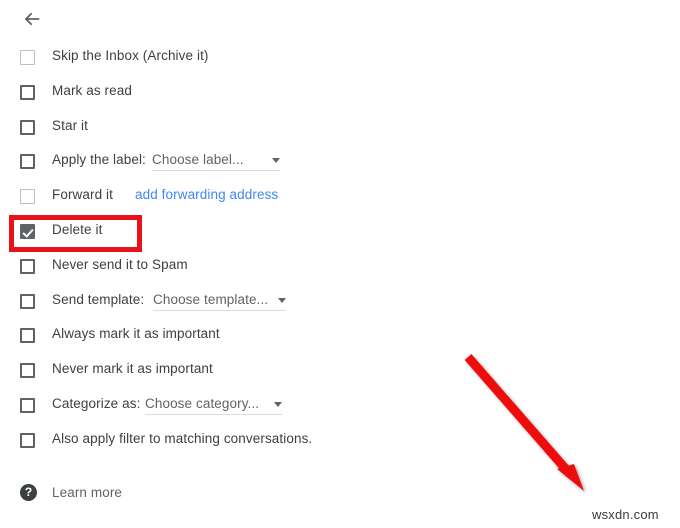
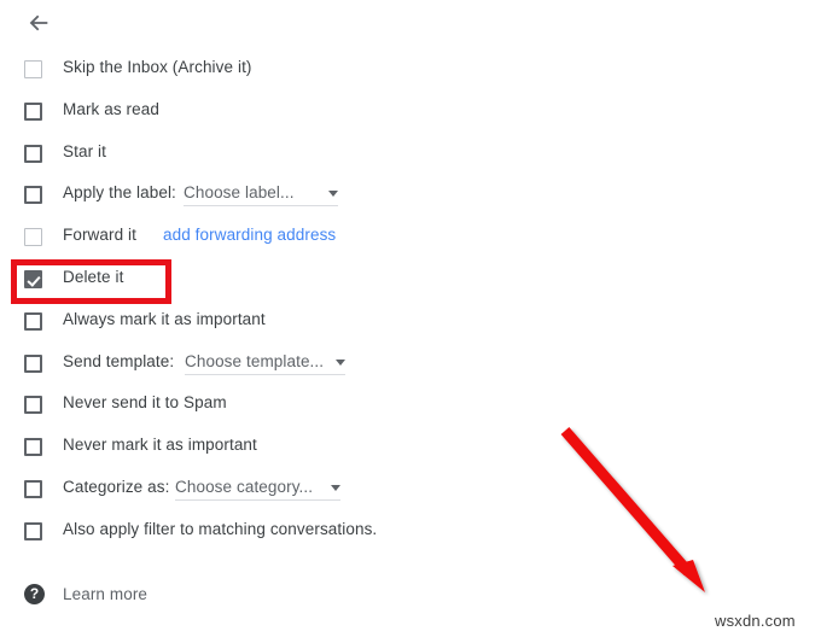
  Skip the Inbox (Archive it)
  Mark as read
  Star it
  Apply the label:
  Choose label...
  Forward it
  add forwarding address
  Delete it
- Never send it to Spam
+ Always mark it as important
  Send template:
  Choose template...
- Always mark it as important
+ Never send it to Spam
  Never mark it as important
  Categorize as:
  Choose category...
  Also apply filter to matching conversations.
  ?
  Learn more
  wsxdn.com
